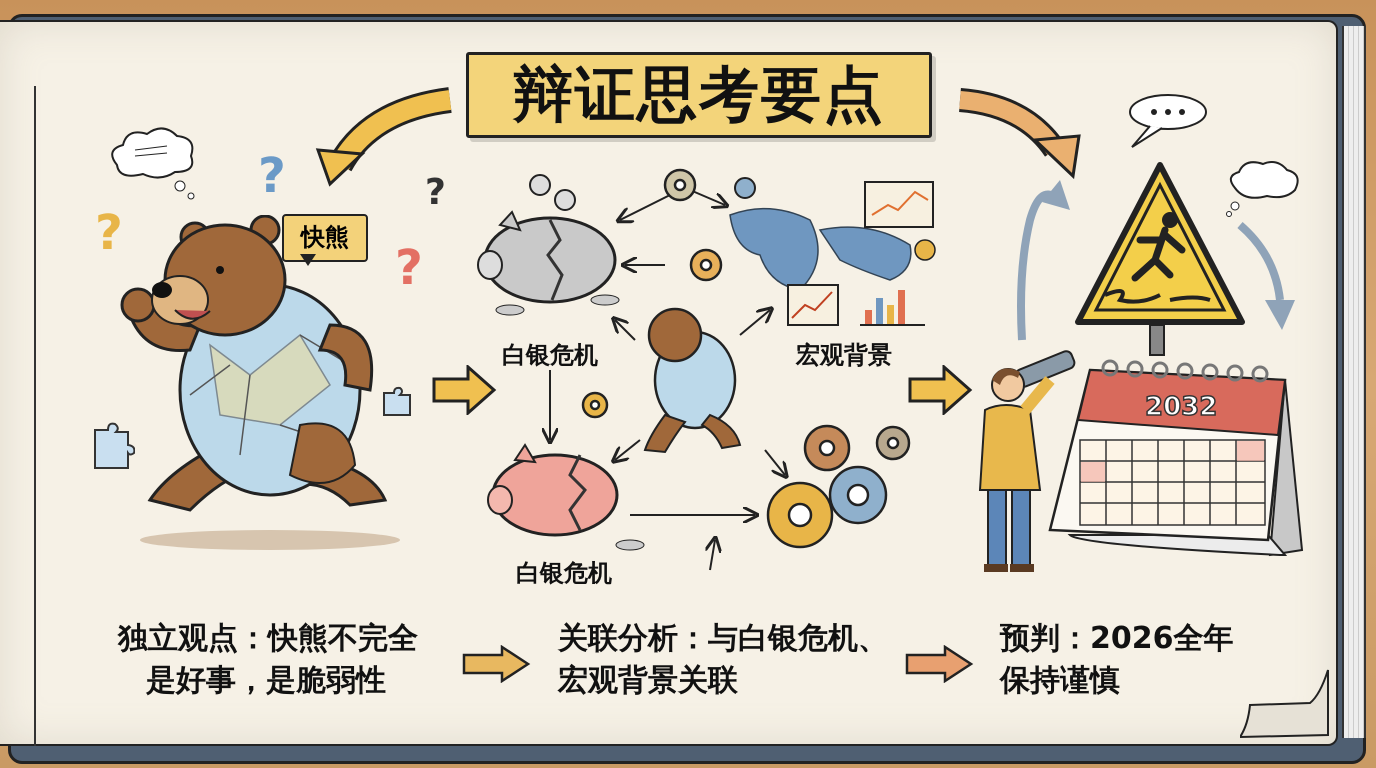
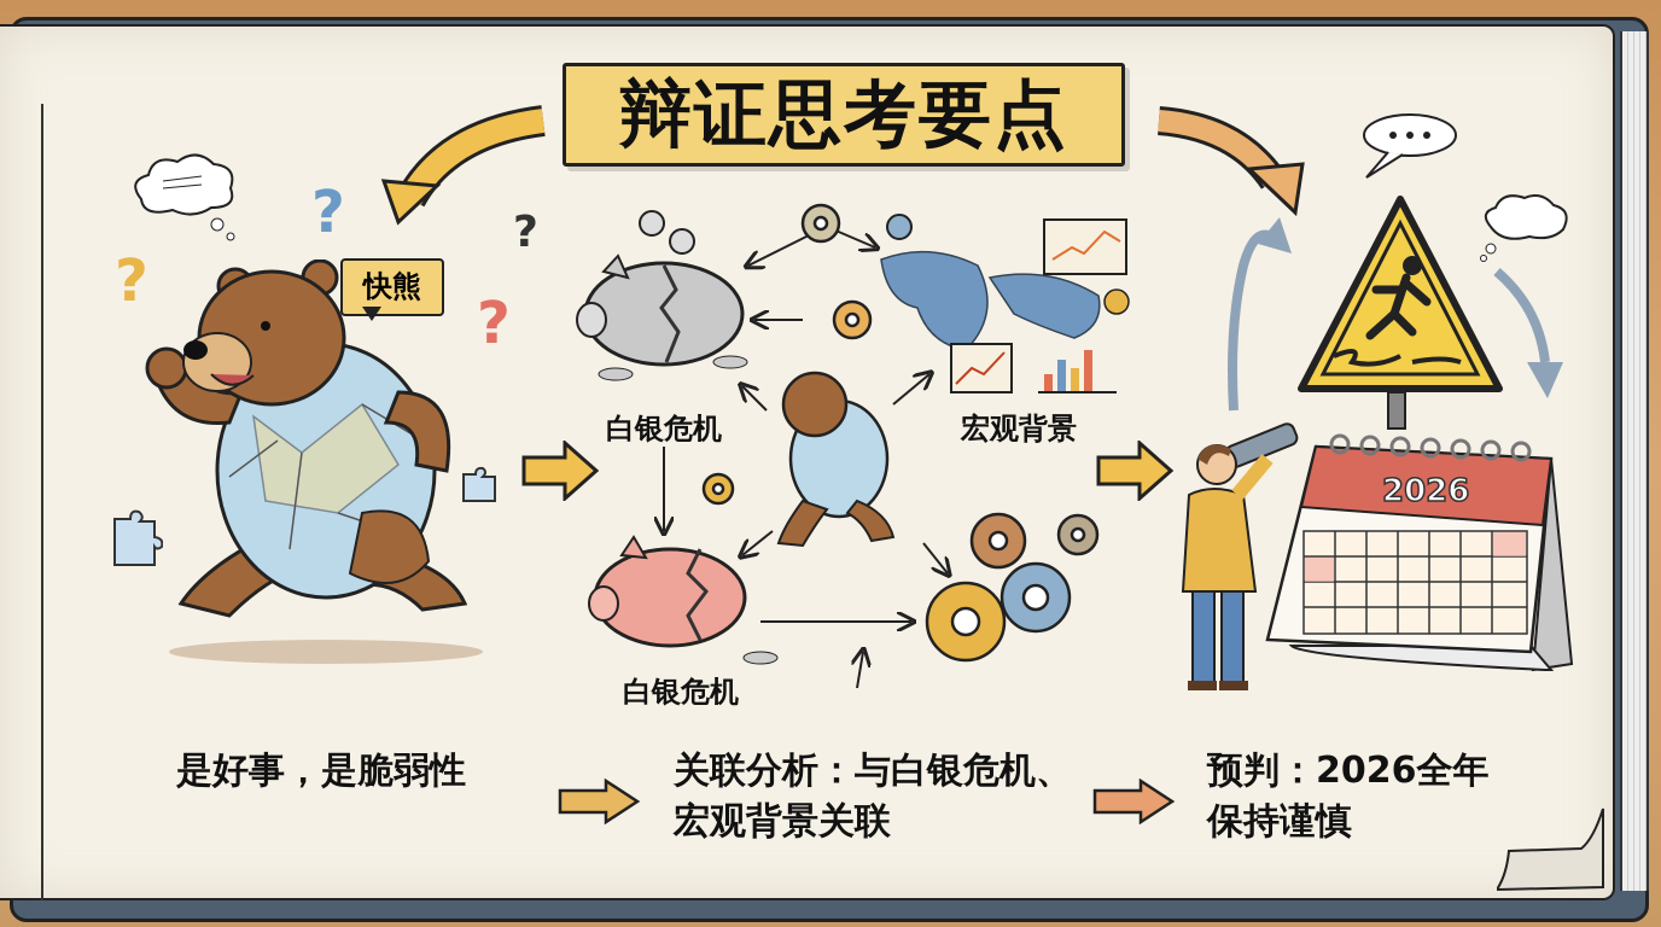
  辩证思考要点
  ?
  ?
  ?
  ?
  快熊
  白银危机
  白银危机
  宏观背景
- 2032
+ 2026
- 独立观点：快熊不完全
  是好事，是脆弱性
  关联分析：与白银危机、
  宏观背景关联
  预判：2026全年
  保持谨慎
